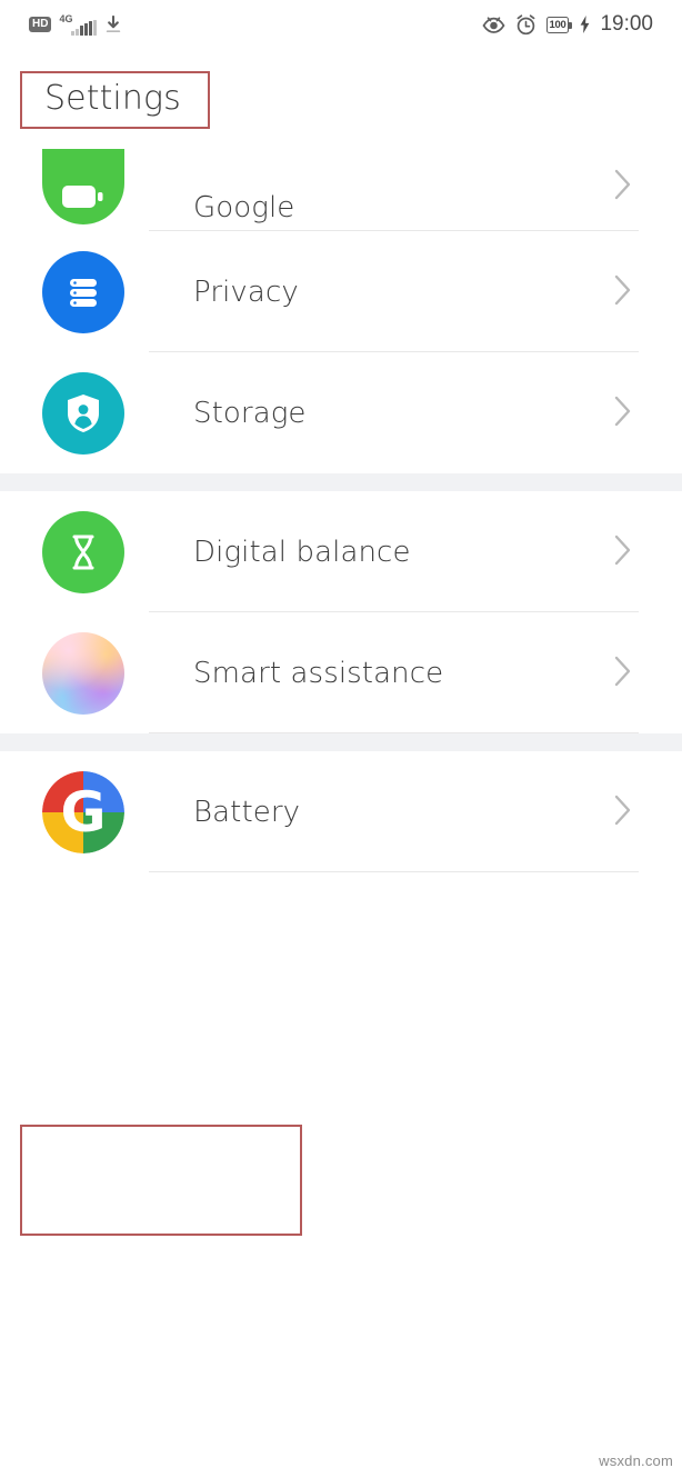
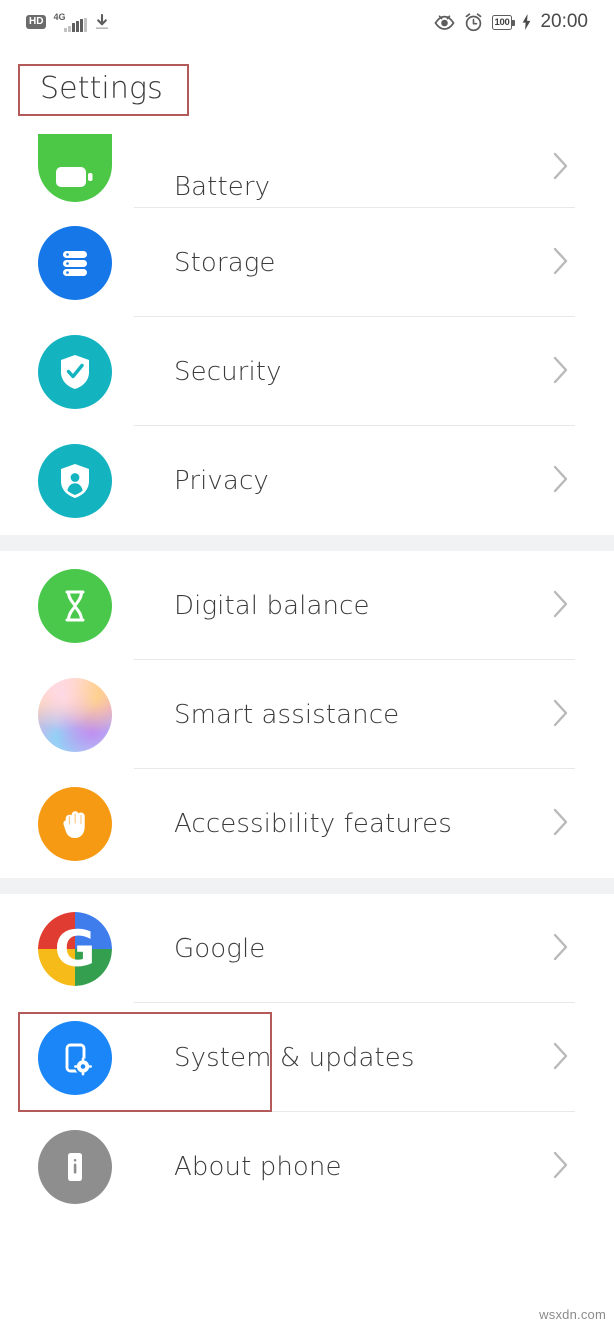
  HD
  4G
  100
- 19:00
+ 20:00
  Settings
- Google
+ Battery
- Privacy
+ Storage
+ Security
- Storage
+ Privacy
  Digital balance
  Smart assistance
+ Accessibility features
  G
- Battery
+ Google
+ System & updates
+ About phone
  wsxdn.com
